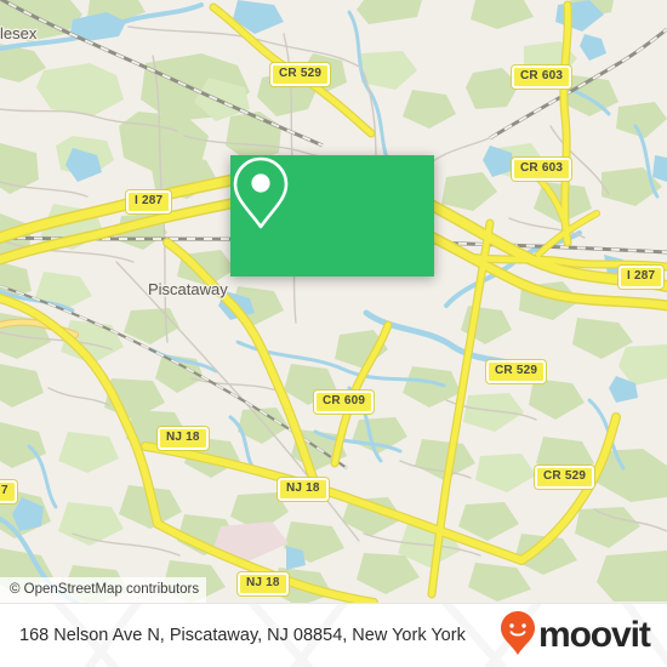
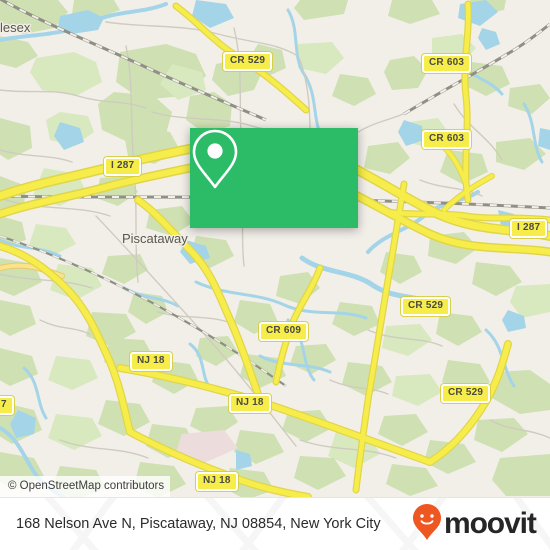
  lesex
  Piscataway
  CR 529
  CR 603
  CR 603
  I 287
  I 287
  CR 529
  CR 609
  NJ 18
  CR 529
  NJ 18
  7
  NJ 18
  © OpenStreetMap contributors
- 168 Nelson Ave N, Piscataway, NJ 08854, New York York
+ 168 Nelson Ave N, Piscataway, NJ 08854, New York City
  moovit
